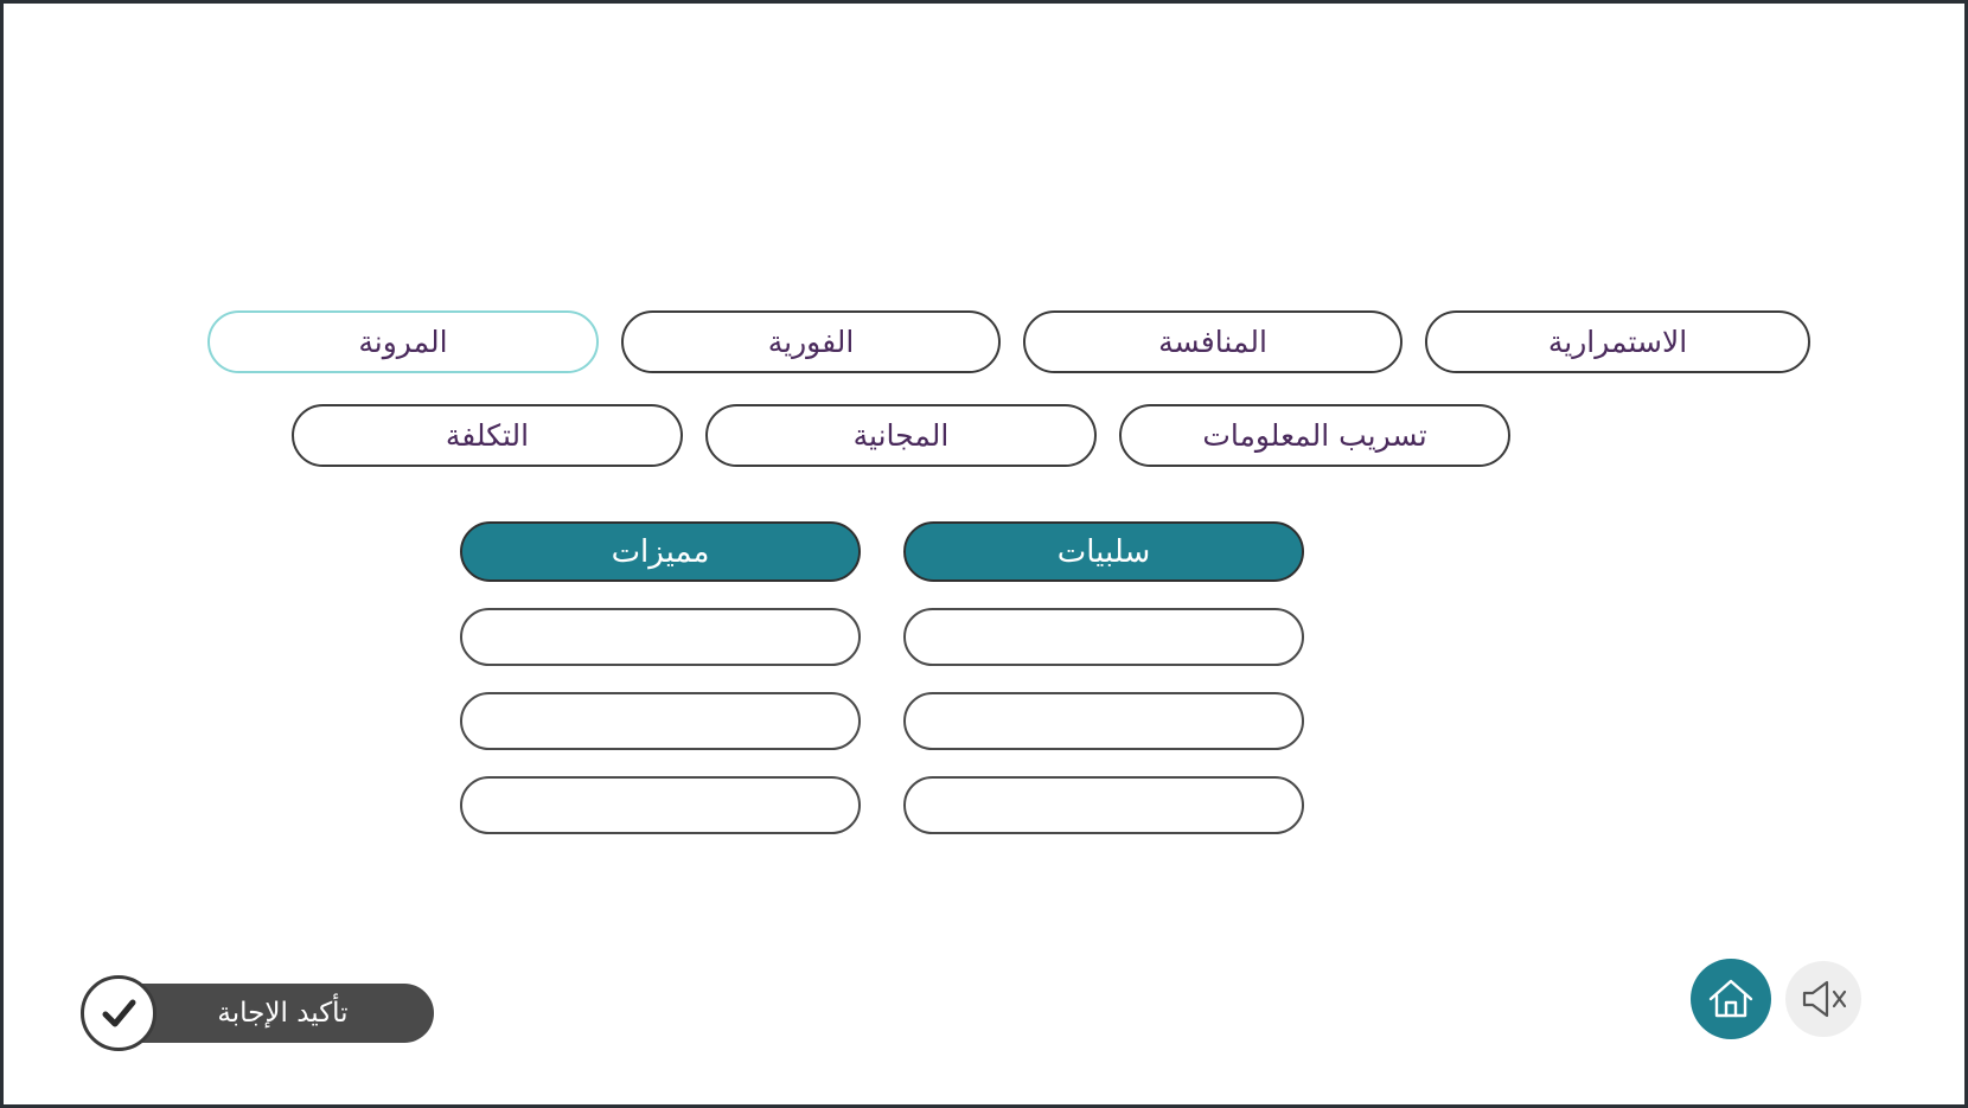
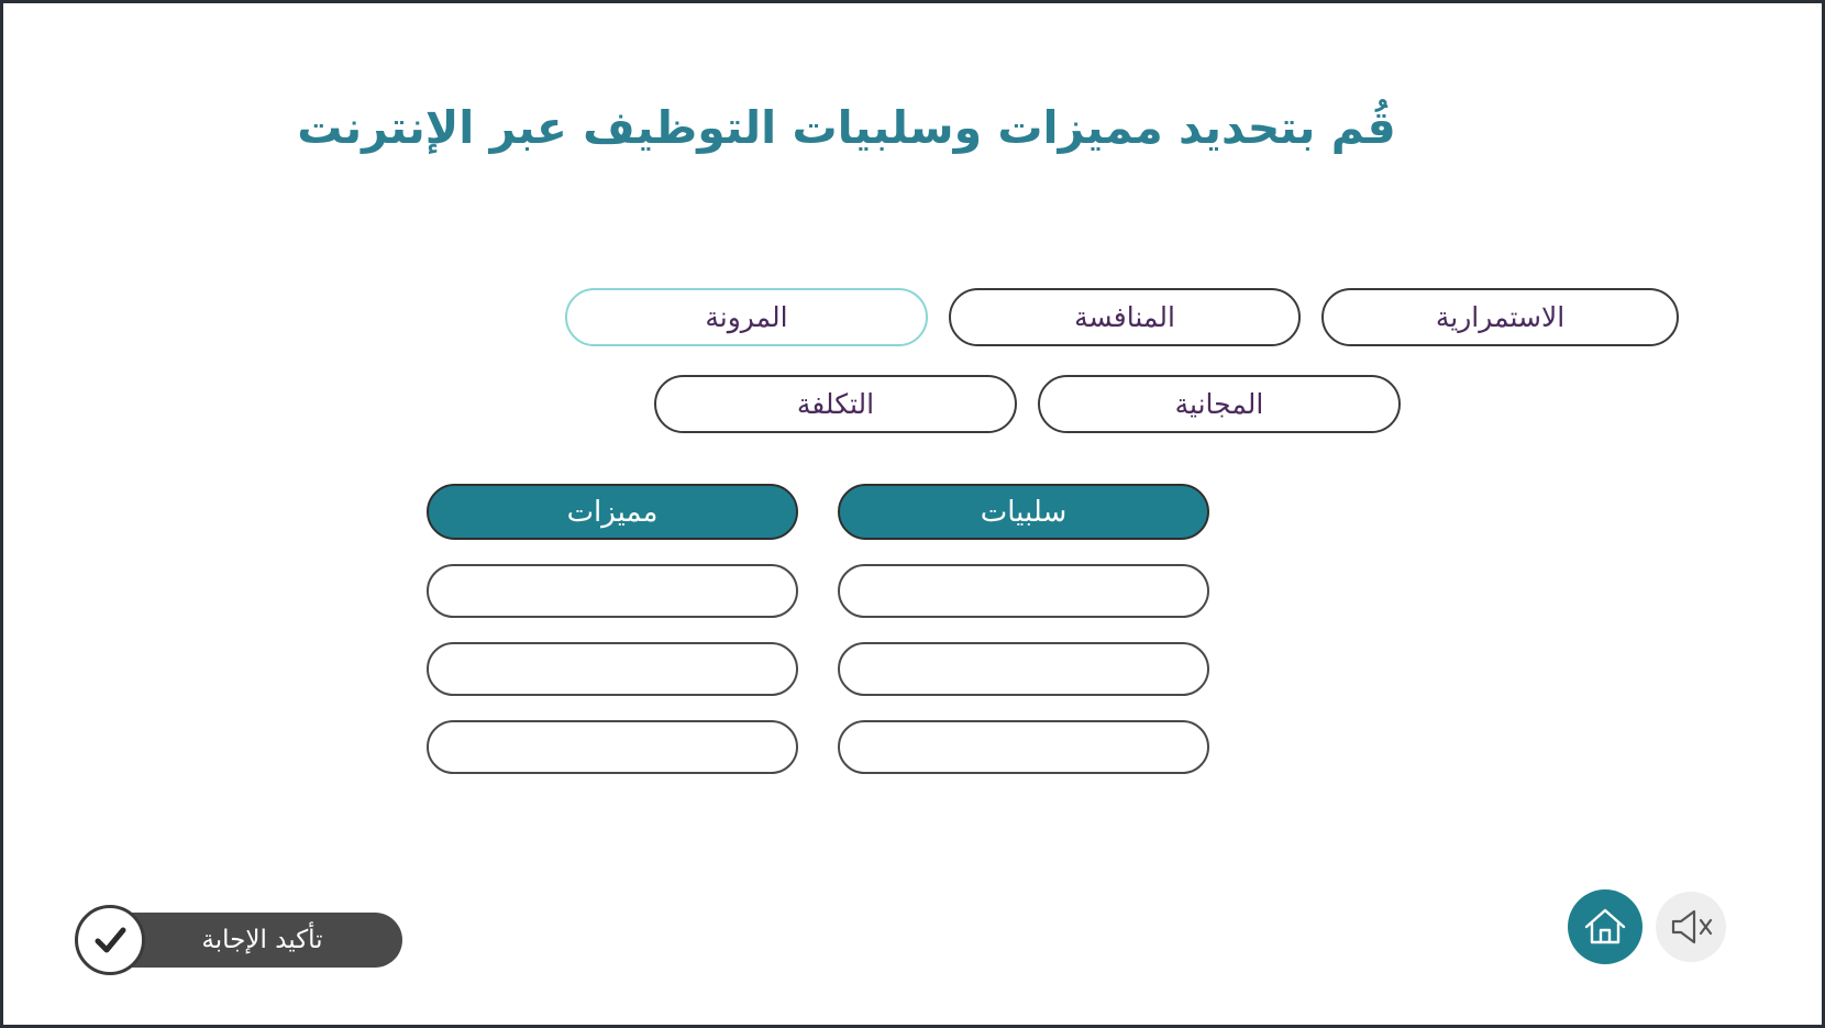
+ قُم بتحديد مميزات وسلبيات التوظيف عبر الإنترنت
  المرونة
- الفورية
  المنافسة
  الاستمرارية
  التكلفة
  المجانية
- تسريب المعلومات
  مميزات
  سلبيات
  تأكيد الإجابة
